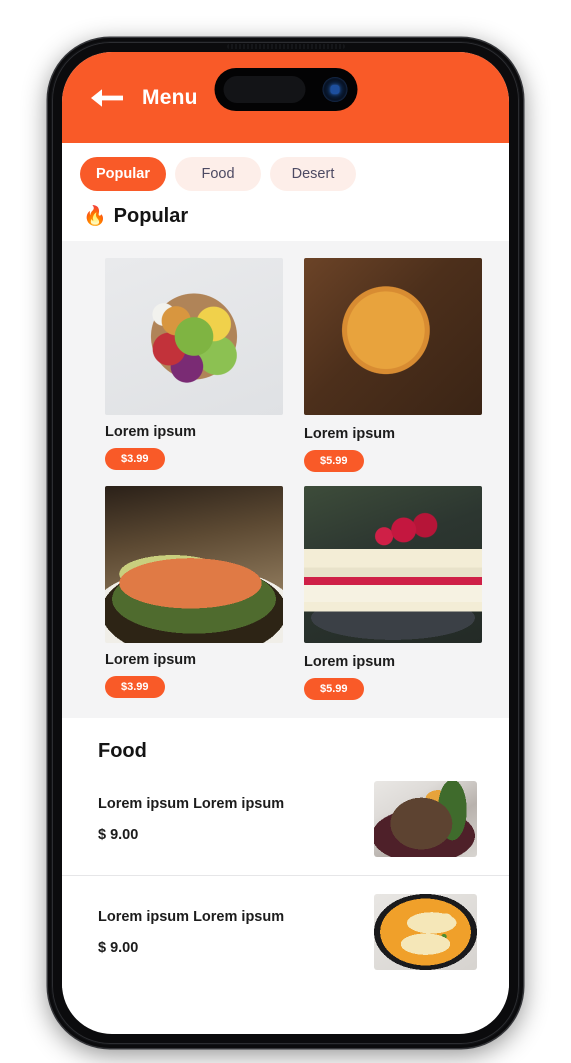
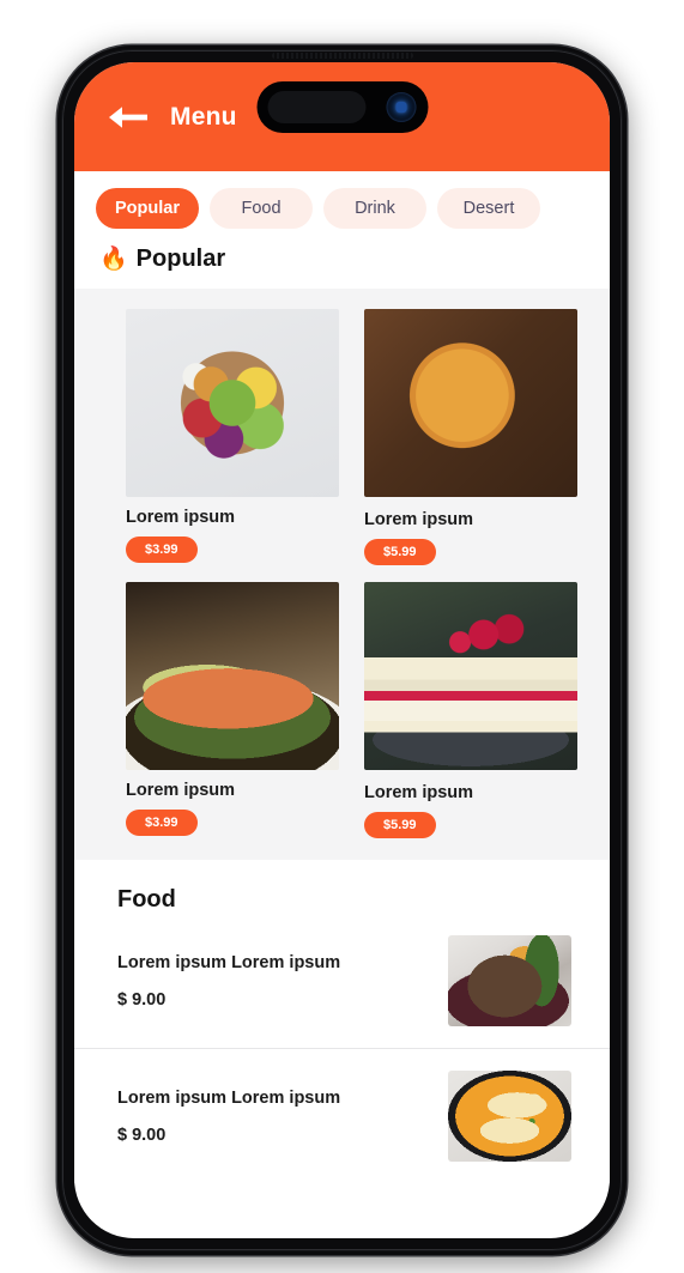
  Menu
  Popular
  Food
+ Drink
  Desert
  🔥
  Popular
  Lorem ipsum
  $3.99
  Lorem ipsum
  $5.99
  Lorem ipsum
  $3.99
  Lorem ipsum
  $5.99
  Food
  Lorem ipsum Lorem ipsum
  $ 9.00
  Lorem ipsum Lorem ipsum
  $ 9.00
